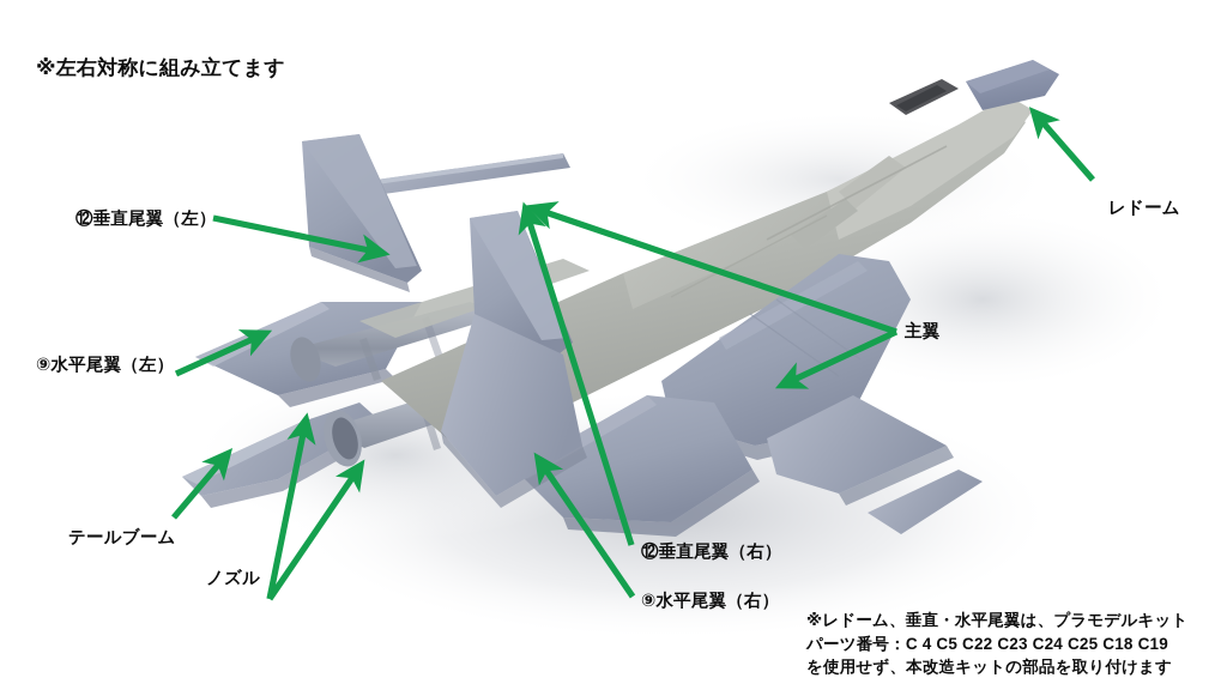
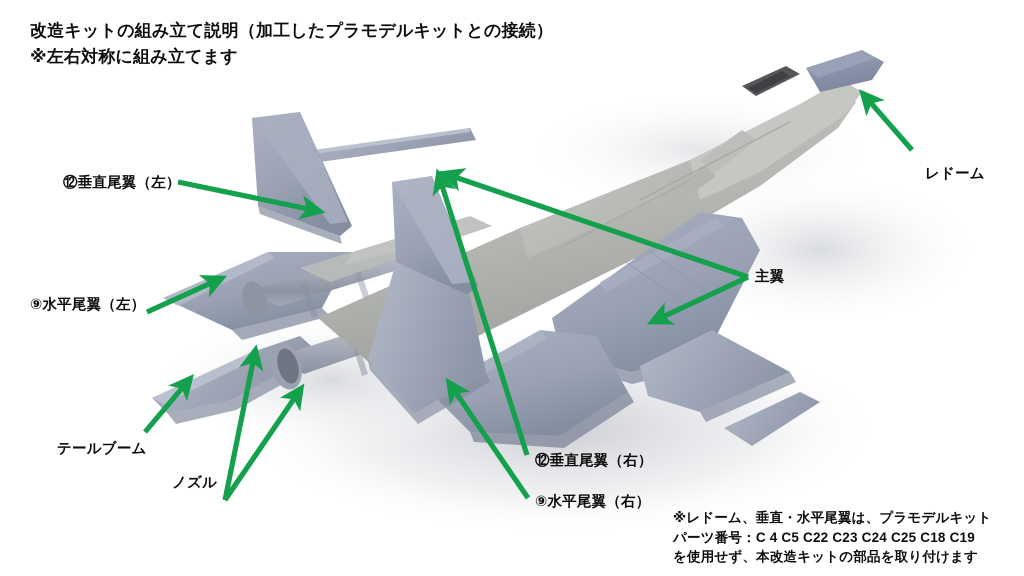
+ 改造キットの組み立て説明（加工したプラモデルキットとの接続）
  ※左右対称に組み立てます
  ⑫垂直尾翼（左）
  ⑨水平尾翼（左）
  テールブーム
  ノズル
  レドーム
  主翼
  ⑫垂直尾翼（右）
  ⑨水平尾翼（右）
  ※レドーム、垂直・水平尾翼は、プラモデルキット
  パーツ番号：C 4 C5 C22 C23 C24 C25 C18 C19
  を使用せず、本改造キットの部品を取り付けます
